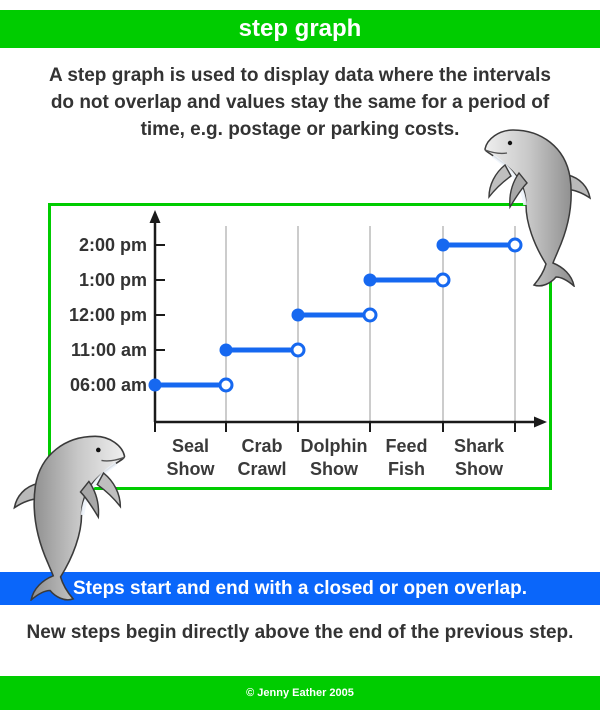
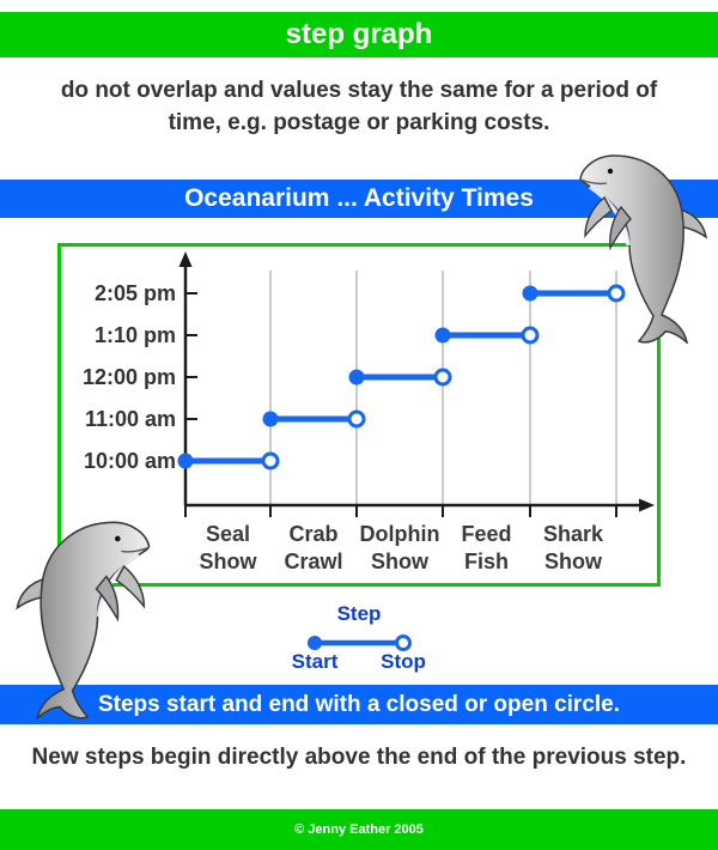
  step graph
- A step graph is used to display data where the intervals
  do not overlap and values stay the same for a period of
  time, e.g. postage or parking costs.
+ Oceanarium ... Activity Times
- 2:00 pm
+ 2:05 pm
- 1:00 pm
+ 1:10 pm
  12:00 pm
  11:00 am
- 06:00 am
+ 10:00 am
  Seal
  Show
  Crab
  Crawl
  Dolphin
  Show
  Feed
  Fish
  Shark
  Show
+ Step
+ Start
+ Stop
- Steps start and end with a closed or open overlap.
+ Steps start and end with a closed or open circle.
  New steps begin directly above the end of the previous step.
  © Jenny Eather 2005
